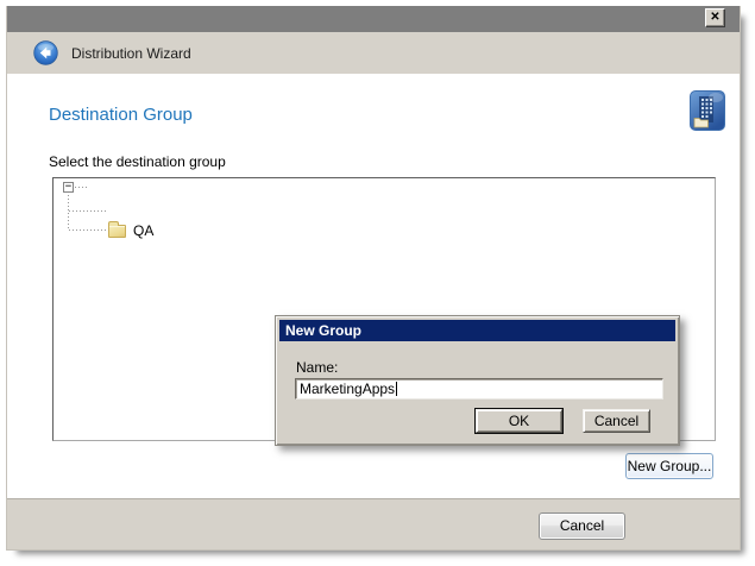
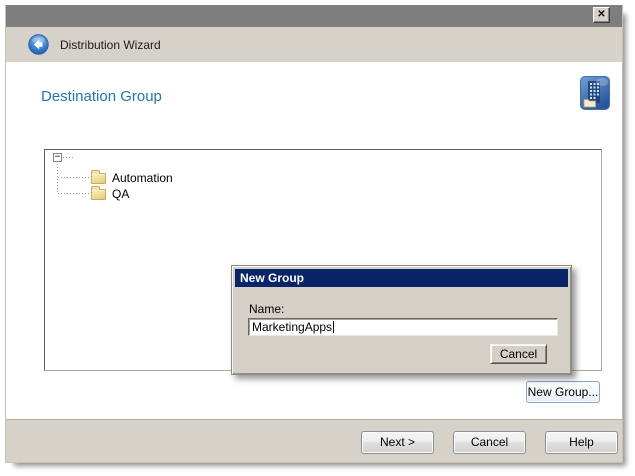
  ✕
  Distribution Wizard
  Destination Group
- Select the destination group
  −
+ Automation
  QA
  New Group...
  New Group
  Name:
  MarketingApps
- OK
  Cancel
+ Next >
  Cancel
+ Help
